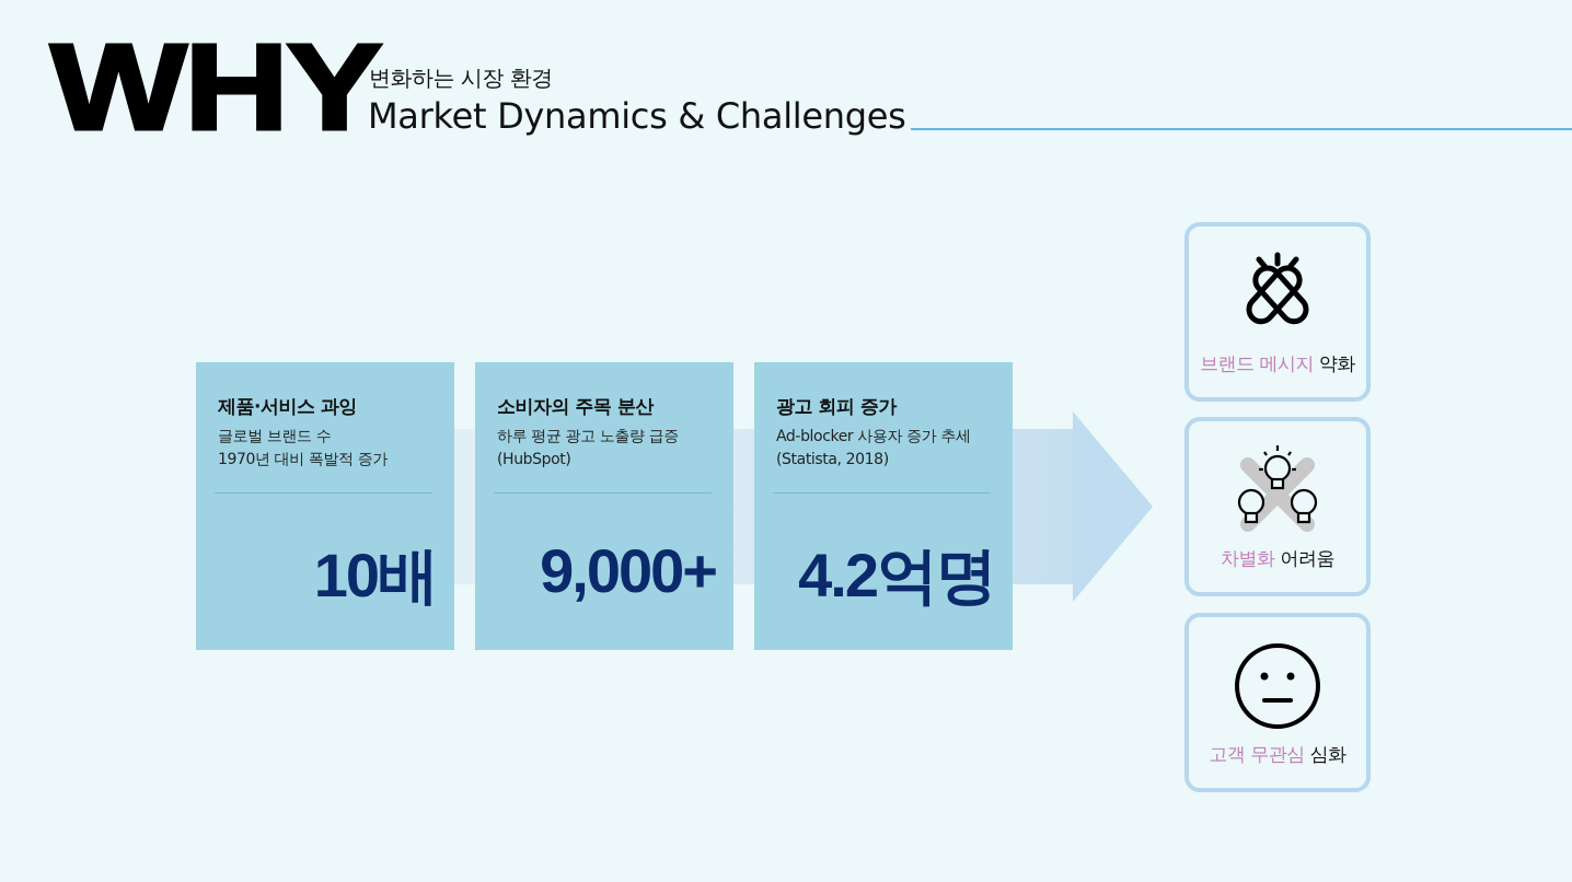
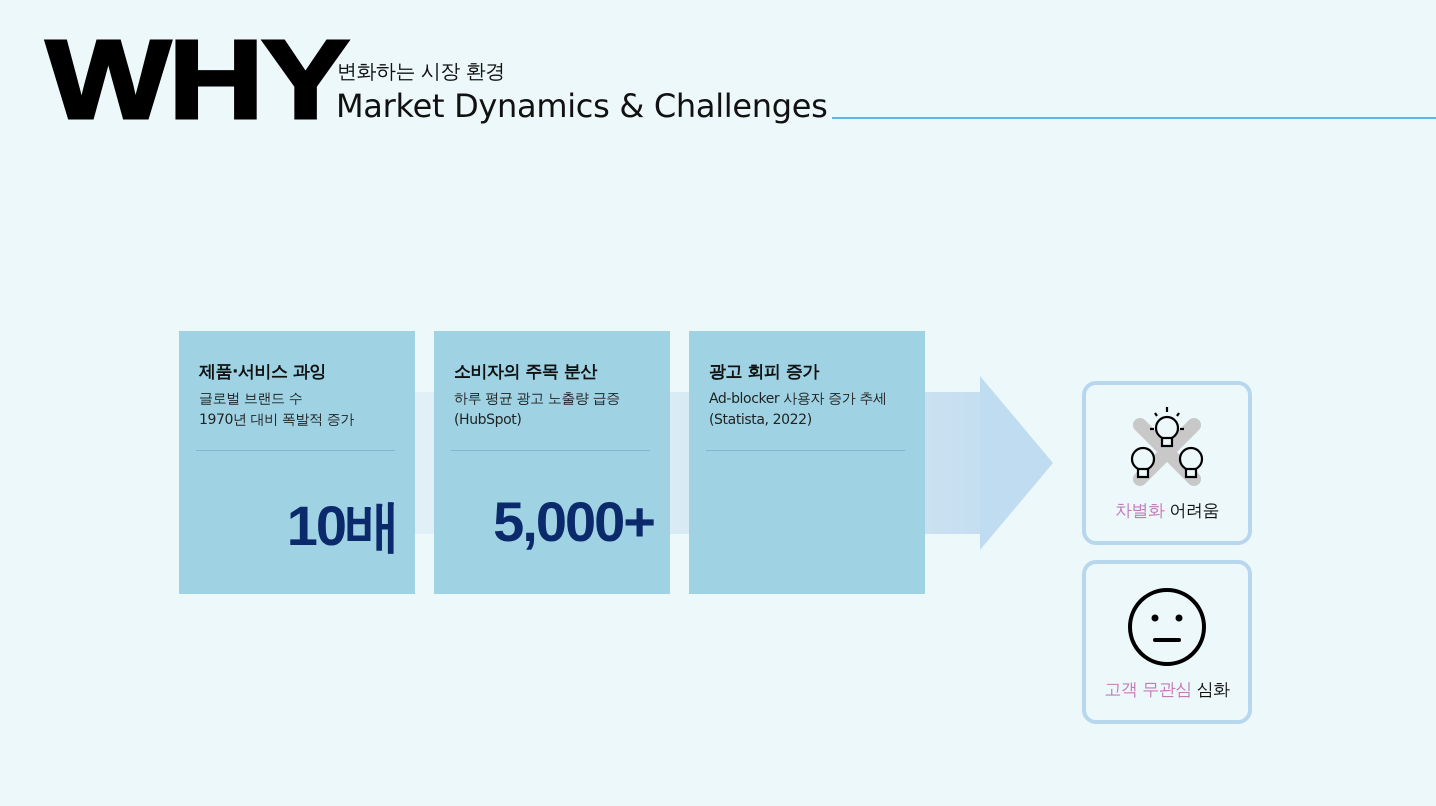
  WHY
  변화하는 시장 환경
  Market Dynamics & Challenges
  제품·서비스 과잉
  글로벌 브랜드 수
  1970년 대비 폭발적 증가
  10배
  소비자의 주목 분산
  하루 평균 광고 노출량 급증
  (HubSpot)
- 9,000+
+ 5,000+
  광고 회피 증가
  Ad-blocker 사용자 증가 추세
- (Statista, 2018)
+ (Statista, 2022)
- 4.2억명
- 브랜드 메시지 약화
  차별화 어려움
  고객 무관심 심화
